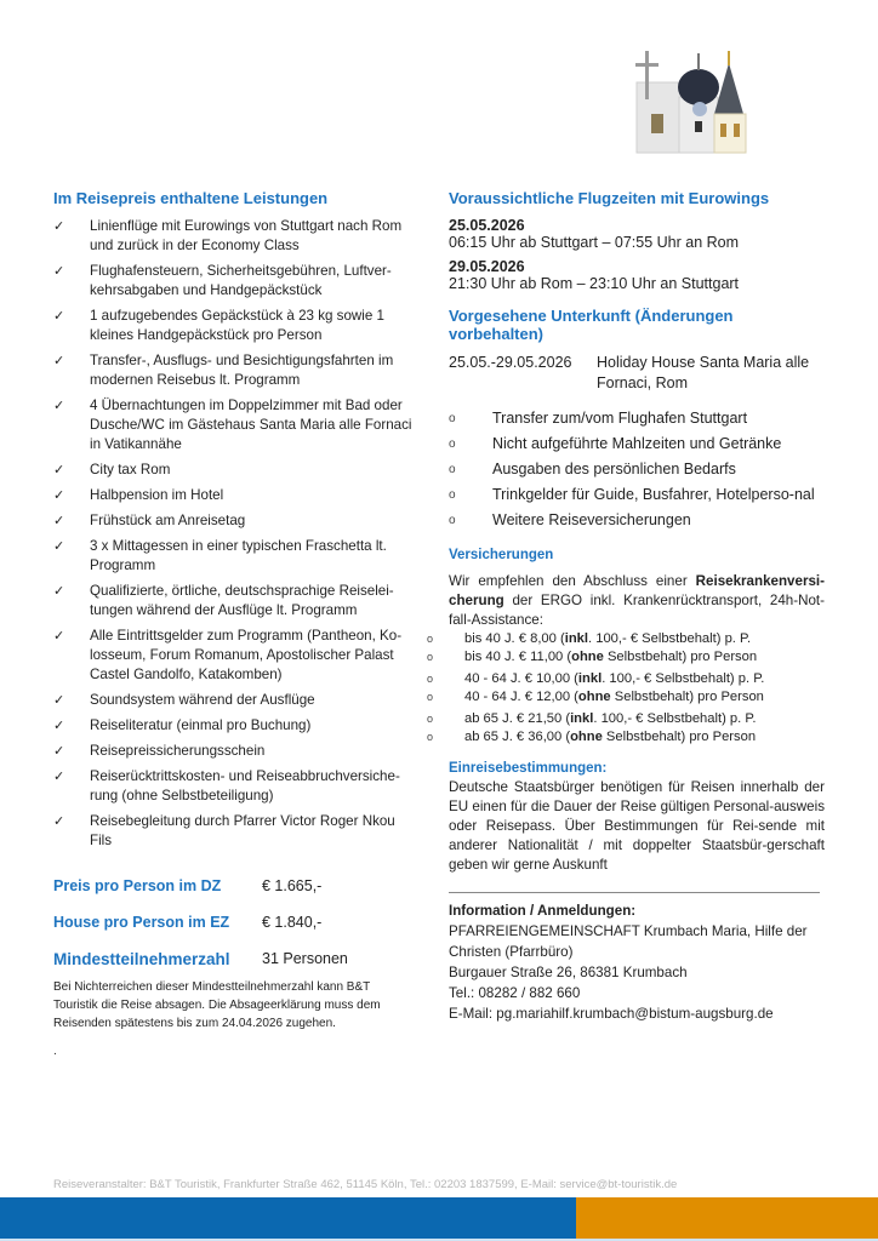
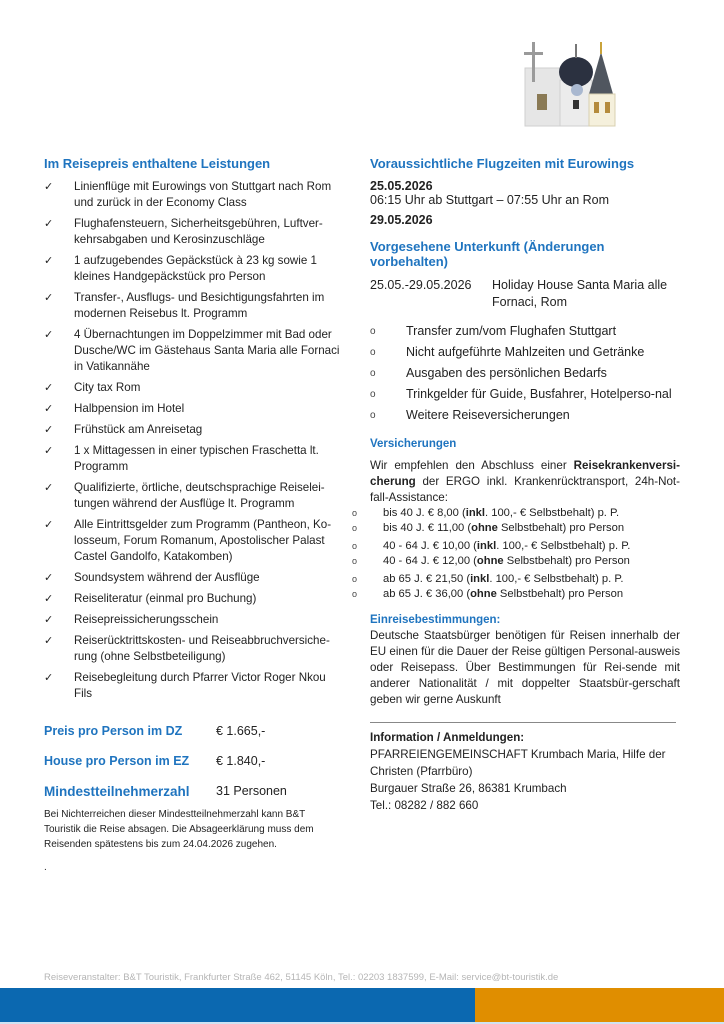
  Im Reisepreis enthaltene Leistungen
  ✓
  Linienflüge mit Eurowings von Stuttgart nach Rom und zurück in der Economy Class
  ✓
- Flughafensteuern, Sicherheitsgebühren, Luftver-kehrsabgaben und Handgepäckstück
+ Flughafensteuern, Sicherheitsgebühren, Luftver-kehrsabgaben und Kerosinzuschläge
  ✓
  1 aufzugebendes Gepäckstück à 23 kg sowie 1 kleines Handgepäckstück pro Person
  ✓
  Transfer-, Ausflugs- und Besichtigungsfahrten im modernen Reisebus lt. Programm
  ✓
  4 Übernachtungen im Doppelzimmer mit Bad oder Dusche/WC im Gästehaus Santa Maria alle Fornaci in Vatikannähe
  ✓
  City tax Rom
  ✓
  Halbpension im Hotel
  ✓
  Frühstück am Anreisetag
  ✓
- 3 x Mittagessen in einer typischen Fraschetta lt. Programm
+ 1 x Mittagessen in einer typischen Fraschetta lt. Programm
  ✓
  Qualifizierte, örtliche, deutschsprachige Reiselei-tungen während der Ausflüge lt. Programm
  ✓
  Alle Eintrittsgelder zum Programm (Pantheon, Ko-losseum, Forum Romanum, Apostolischer Palast Castel Gandolfo, Katakomben)
  ✓
  Soundsystem während der Ausflüge
  ✓
  Reiseliteratur (einmal pro Buchung)
  ✓
  Reisepreissicherungsschein
  ✓
  Reiserücktrittskosten- und Reiseabbruchversiche-rung (ohne Selbstbeteiligung)
  ✓
  Reisebegleitung durch Pfarrer Victor Roger Nkou Fils
  Preis pro Person im DZ
  € 1.665,-
  House pro Person im EZ
  € 1.840,-
  Mindestteilnehmerzahl
  31 Personen
  Bei Nichterreichen dieser Mindestteilnehmerzahl kann B&T Touristik die Reise absagen. Die Absageerklärung muss dem Reisenden spätestens bis zum 24.04.2026 zugehen.
  .
  Voraussichtliche Flugzeiten mit Eurowings
  25.05.2026
  06:15 Uhr ab Stuttgart – 07:55 Uhr an Rom
  29.05.2026
- 21:30 Uhr ab Rom – 23:10 Uhr an Stuttgart
  Vorgesehene Unterkunft (Änderungen vorbehalten)
  25.05.-29.05.2026
  Holiday House Santa Maria alle Fornaci, Rom
  o
  Transfer zum/vom Flughafen Stuttgart
  o
  Nicht aufgeführte Mahlzeiten und Getränke
  o
  Ausgaben des persönlichen Bedarfs
  o
  Trinkgelder für Guide, Busfahrer, Hotelperso-nal
  o
  Weitere Reiseversicherungen
  Versicherungen
  Wir empfehlen den Abschluss einer Reisekrankenversi-cherung der ERGO inkl. Krankenrücktransport, 24h-Not-fall-Assistance:
  o
  bis 40 J. € 8,00 (inkl. 100,- € Selbstbehalt) p. P.
  o
  bis 40 J. € 11,00 (ohne Selbstbehalt) pro Person
  o
  40 - 64 J. € 10,00 (inkl. 100,- € Selbstbehalt) p. P.
  o
  40 - 64 J. € 12,00 (ohne Selbstbehalt) pro Person
  o
  ab 65 J. € 21,50 (inkl. 100,- € Selbstbehalt) p. P.
  o
  ab 65 J. € 36,00 (ohne Selbstbehalt) pro Person
  Einreisebestimmungen:
  Deutsche Staatsbürger benötigen für Reisen innerhalb der EU einen für die Dauer der Reise gültigen Personal-ausweis oder Reisepass. Über Bestimmungen für Rei-sende mit anderer Nationalität / mit doppelter Staatsbür-gerschaft geben wir gerne Auskunft
  Information / Anmeldungen:
  PFARREIENGEMEINSCHAFT Krumbach Maria, Hilfe der Christen (Pfarrbüro)
  Burgauer Straße 26, 86381 Krumbach
  Tel.: 08282 / 882 660
- E-Mail: pg.mariahilf.krumbach@bistum-augsburg.de
  Reiseveranstalter: B&T Touristik, Frankfurter Straße 462, 51145 Köln, Tel.: 02203 1837599, E-Mail: service@bt-touristik.de
